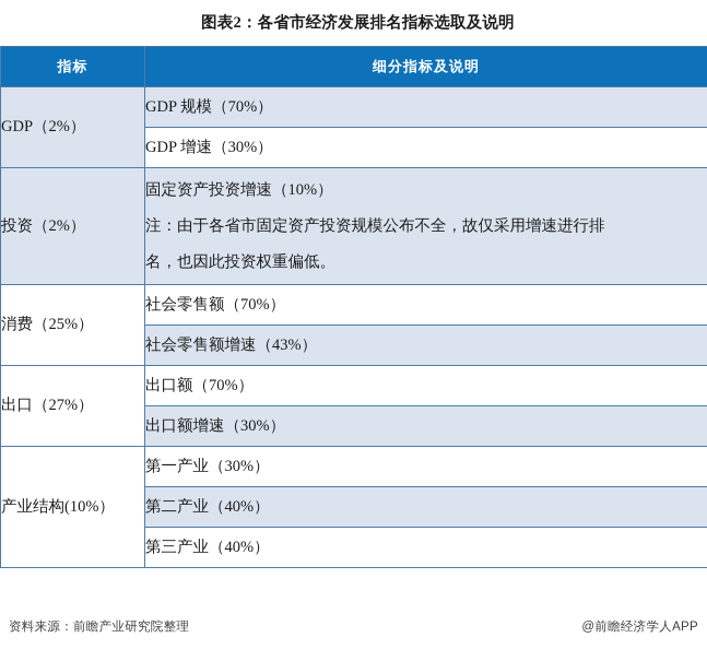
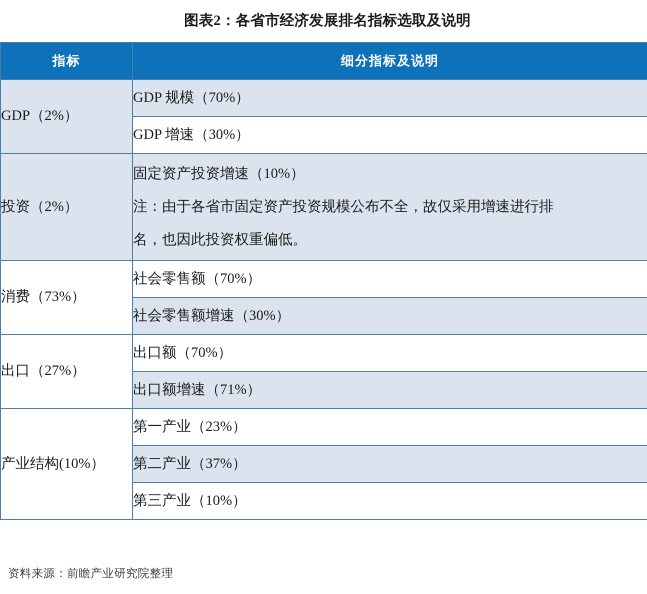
  图表2：各省市经济发展排名指标选取及说明
  指标	细分指标及说明
  GDP（2%）	GDP 规模（70%）
  GDP 增速（30%）
  投资（2%）	固定资产投资增速（10%） 注：由于各省市固定资产投资规模公布不全，故仅采用增速进行排 名，也因此投资权重偏低。
- 消费（25%）	社会零售额（70%）
+ 消费（73%）	社会零售额（70%）
- 社会零售额增速（43%）
+ 社会零售额增速（30%）
  出口（27%）	出口额（70%）
- 出口额增速（30%）
+ 出口额增速（71%）
- 产业结构(10%）	第一产业（30%）
+ 产业结构(10%）	第一产业（23%）
- 第二产业（40%）
+ 第二产业（37%）
- 第三产业（40%）
+ 第三产业（10%）
  资料来源：前瞻产业研究院整理
- @前瞻经济学人APP
